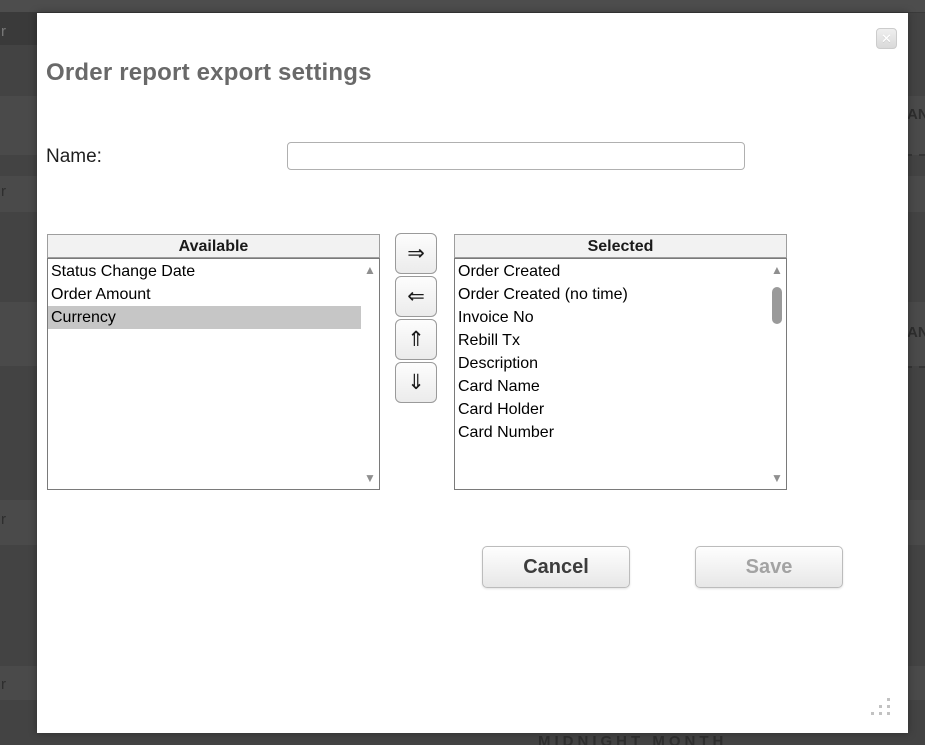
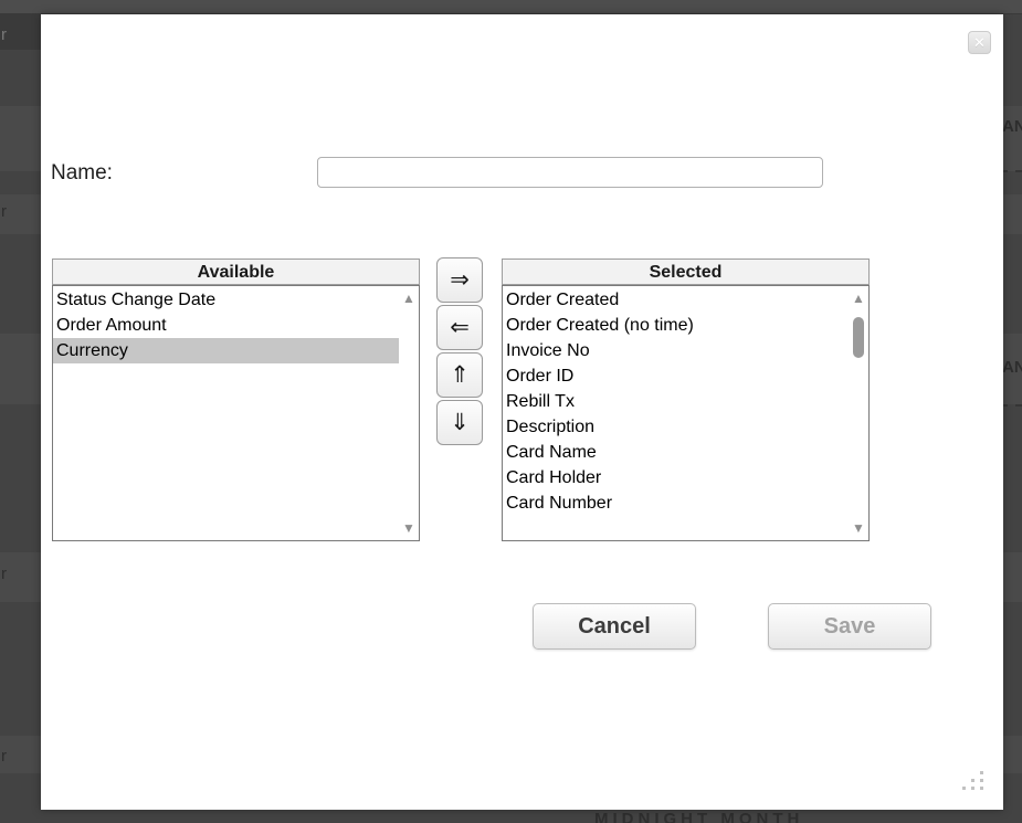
  r
  r
  r
  r
  AN
  AN
  MIDNIGHT MONTH
  ✕
- Order report export settings
  Name:
  Available
  Status Change Date
  Order Amount
  Currency
  ▲
  ▼
  ⇒
  ⇐
  ⇑
  ⇓
  Selected
  Order Created
  Order Created (no time)
  Invoice No
+ Order ID
  Rebill Tx
  Description
  Card Name
  Card Holder
  Card Number
  ▲
  ▼
  Cancel
  Save
